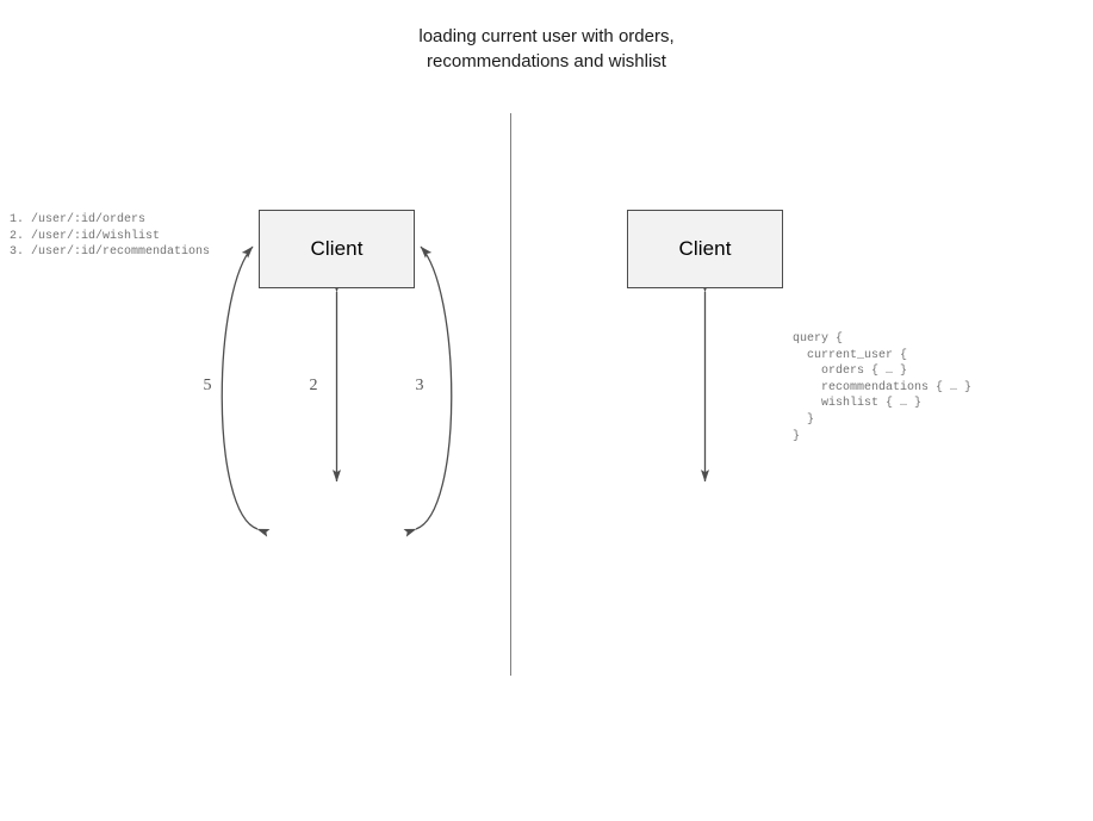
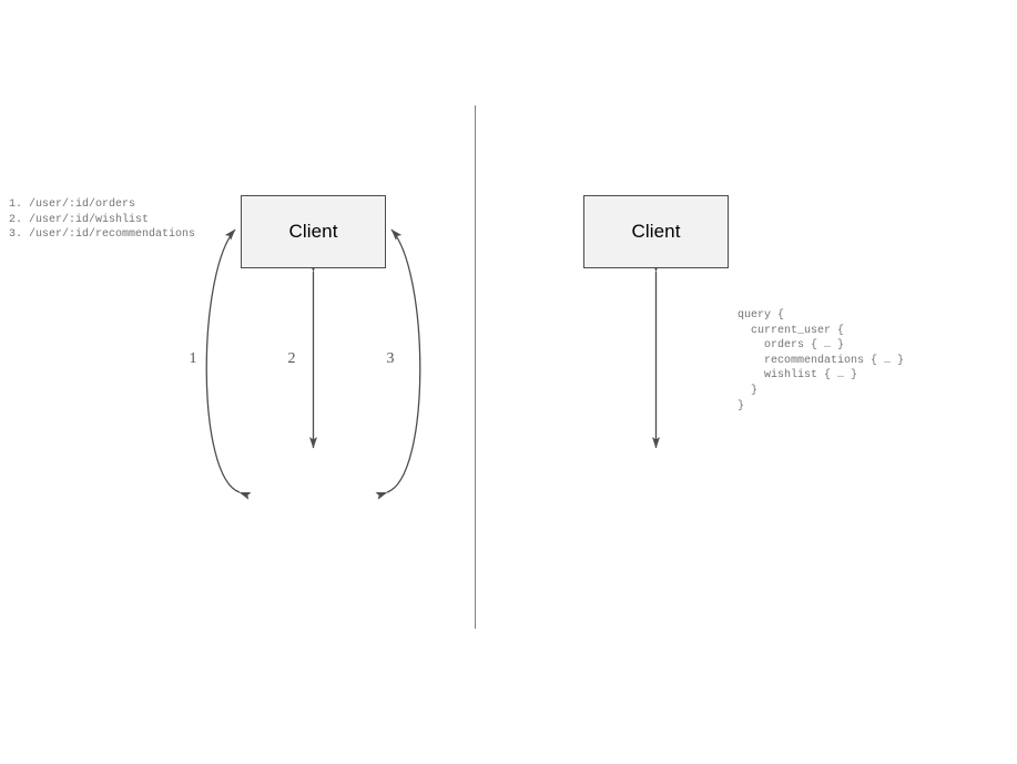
- loading current user with orders,
- recommendations and wishlist
  Client
  Client
- 5
+ 1
  2
  3
  1. /user/:id/orders
  2. /user/:id/wishlist
  3. /user/:id/recommendations
  query {
  current_user {
  orders { … }
  recommendations { … }
  wishlist { … }
  }
  }
